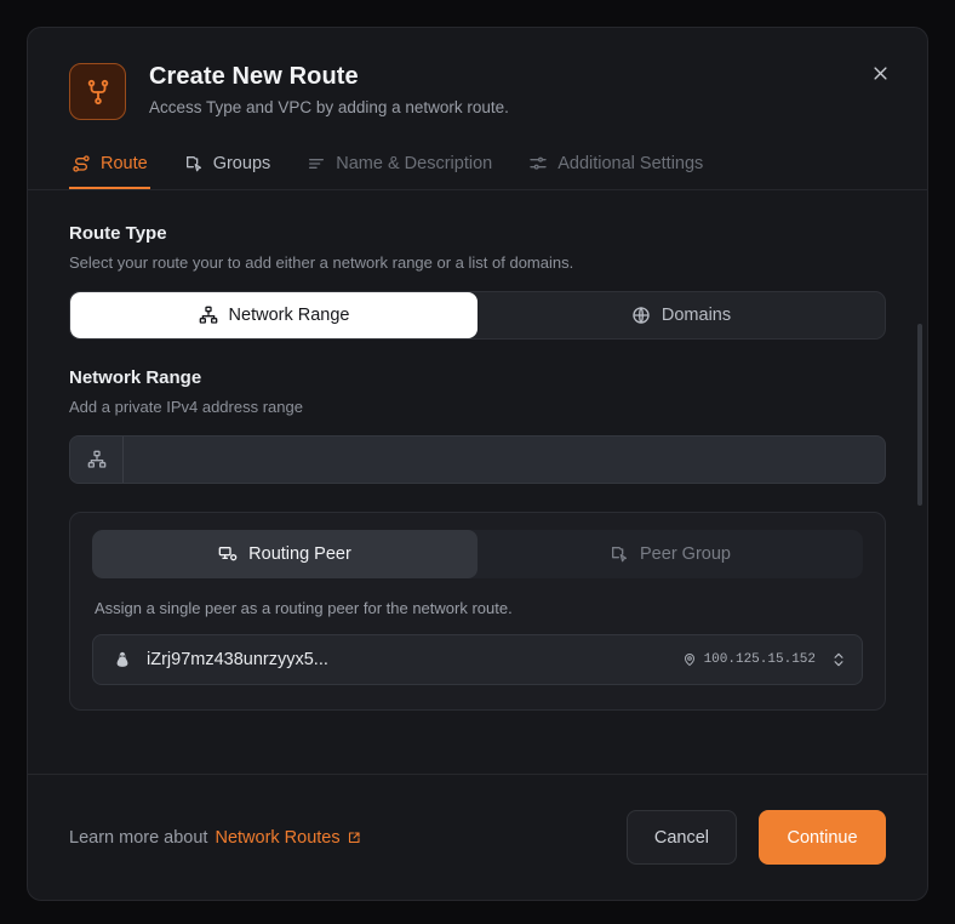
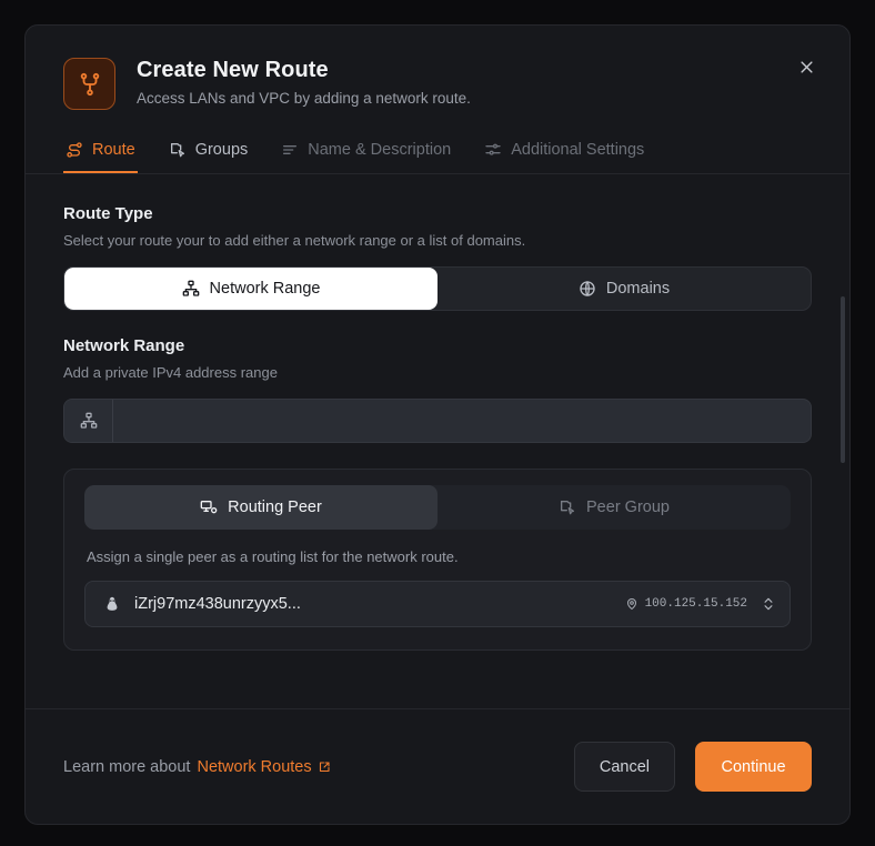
  Create New Route
- Access Type and VPC by adding a network route.
+ Access LANs and VPC by adding a network route.
  Route
  Groups
  Name & Description
  Additional Settings
  Route Type
  Select your route your to add either a network range or a list of domains.
  Network Range
  Domains
  Network Range
  Add a private IPv4 address range
  Routing Peer
  Peer Group
- Assign a single peer as a routing peer for the network route.
+ Assign a single peer as a routing list for the network route.
  iZrj97mz438unrzyyx5...
  100.125.15.152
  Learn more about
  Network Routes
  Cancel
  Continue
